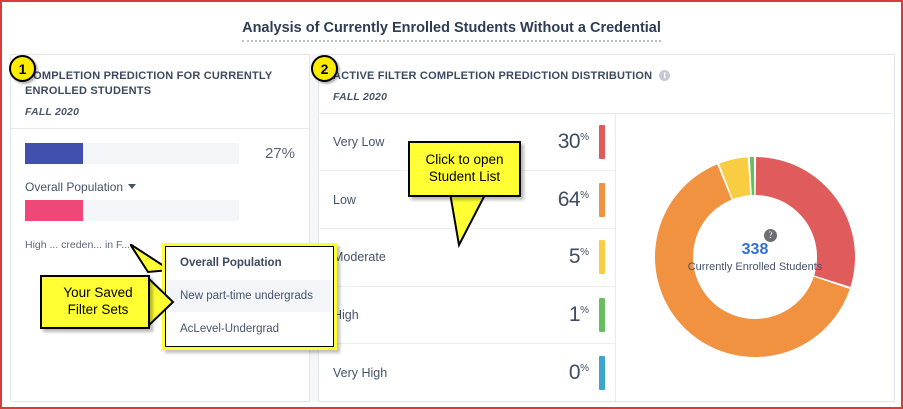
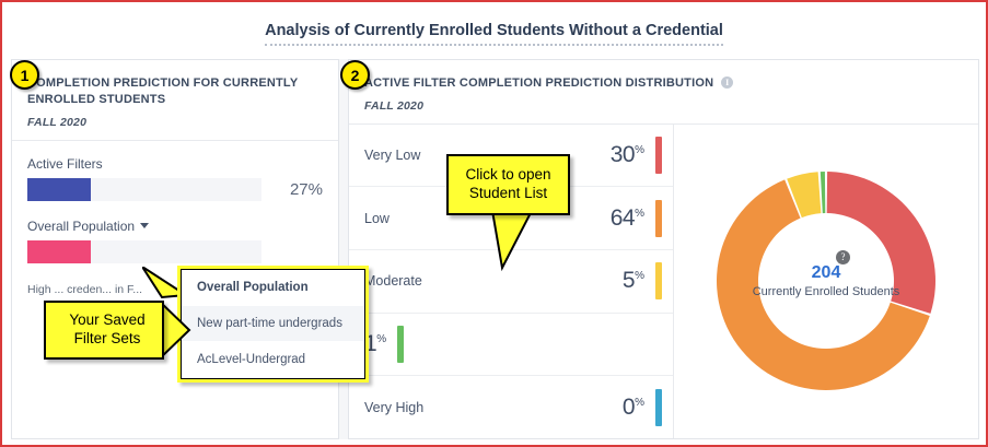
  Analysis of Currently Enrolled Students Without a Credential
  OMPLETION PREDICTION FOR CURRENTLY ENROLLED STUDENTS
  FALL 2020
+ Active Filters
  27%
  Overall Population
  High ... creden... in F...
  ACTIVE FILTER COMPLETION PREDICTION DISTRIBUTION I
  FALL 2020
  Very Low
  30%
  Low
  64%
  Moderate
  5%
- High
  1%
  Very High
  0%
- 338
+ 204
  Currently Enrolled Students
  ?
  1
  2
  Click to open Student List
  Overall Population
  New part-time undergrads
  AcLevel-Undergrad
  Your Saved Filter Sets
